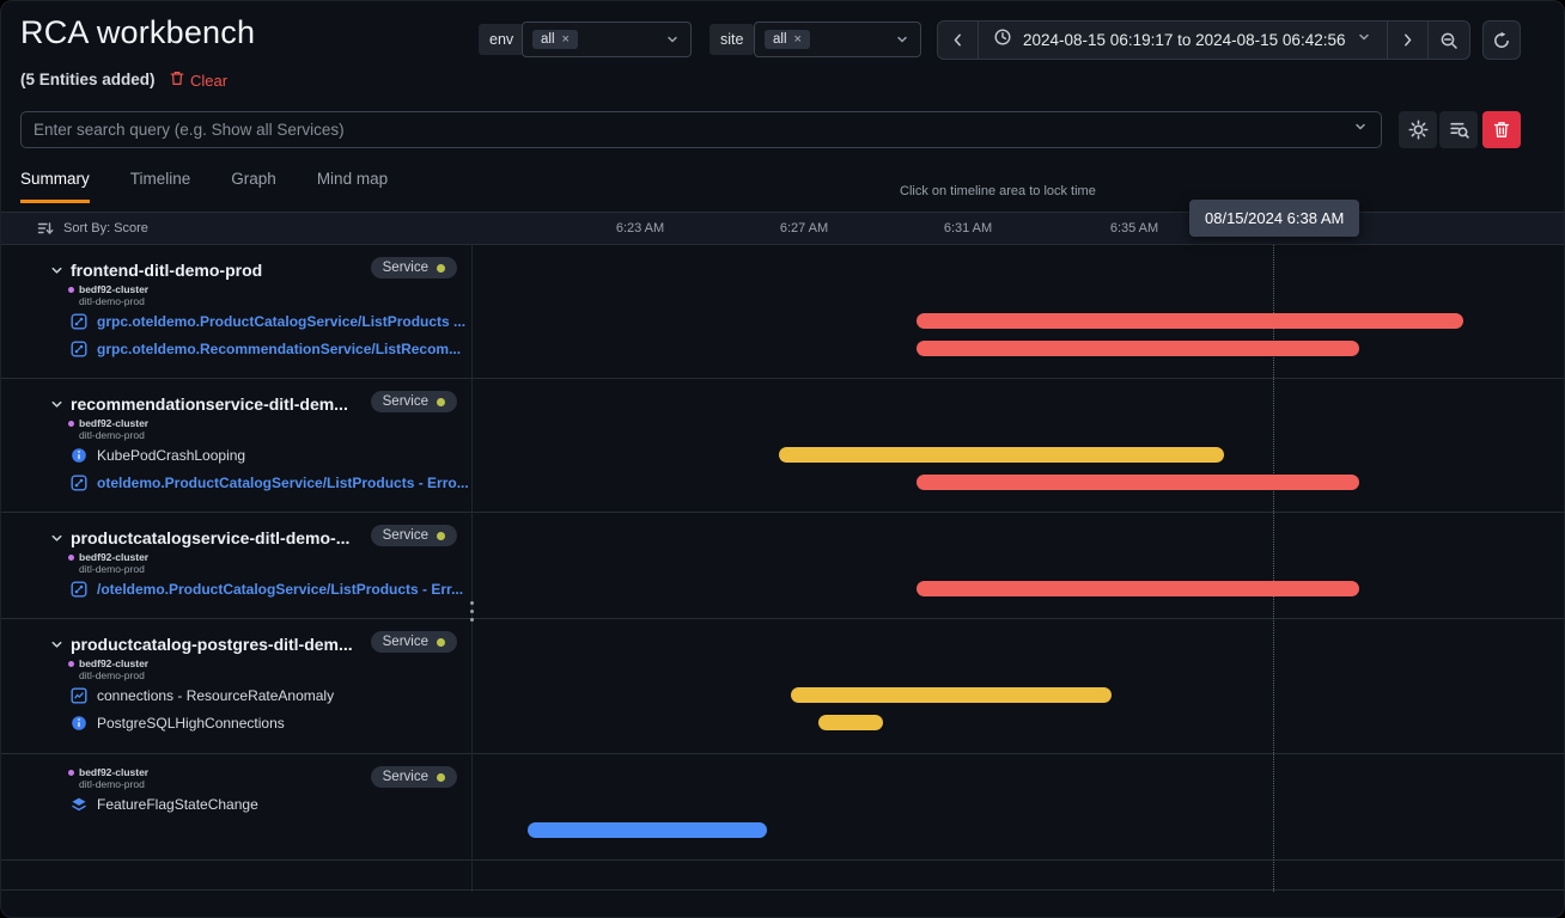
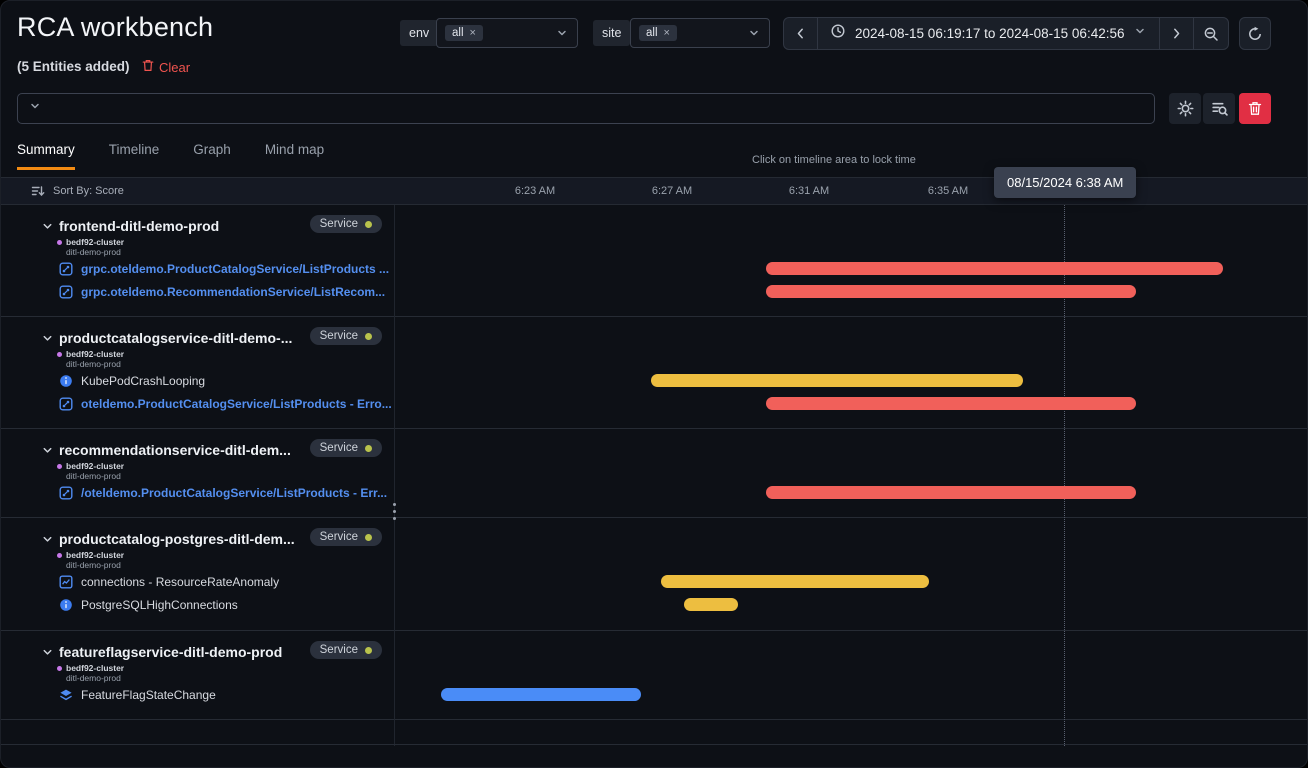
  RCA workbench
  (5 Entities added)
  Clear
  env
  all
  ×
  site
  all
  ×
  2024-08-15 06:19:17 to 2024-08-15 06:42:56
- Enter search query (e.g. Show all Services)
  Summary
  Timeline
  Graph
  Mind map
  Click on timeline area to lock time
  08/15/2024 6:38 AM
  Sort By: Score
  6:23 AM
  6:27 AM
  6:31 AM
  6:35 AM
  frontend-ditl-demo-prod
  Service
  bedf92-cluster
  ditl-demo-prod
  grpc.oteldemo.ProductCatalogService/ListProducts ...
  grpc.oteldemo.RecommendationService/ListRecom...
- recommendationservice-ditl-dem...
+ productcatalogservice-ditl-demo-...
  Service
  bedf92-cluster
  ditl-demo-prod
  KubePodCrashLooping
  oteldemo.ProductCatalogService/ListProducts - Erro...
- productcatalogservice-ditl-demo-...
+ recommendationservice-ditl-dem...
  Service
  bedf92-cluster
  ditl-demo-prod
  /oteldemo.ProductCatalogService/ListProducts - Err...
  productcatalog-postgres-ditl-dem...
  Service
  bedf92-cluster
  ditl-demo-prod
  connections - ResourceRateAnomaly
  PostgreSQLHighConnections
+ featureflagservice-ditl-demo-prod
  Service
  bedf92-cluster
  ditl-demo-prod
  FeatureFlagStateChange
